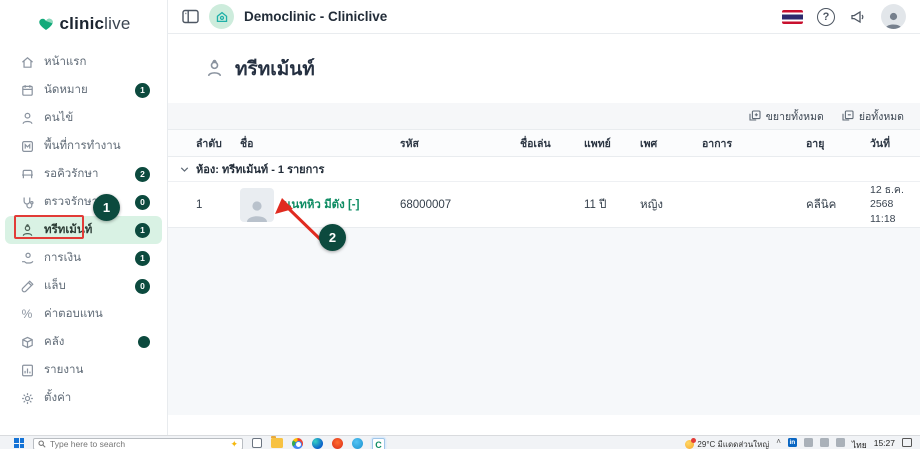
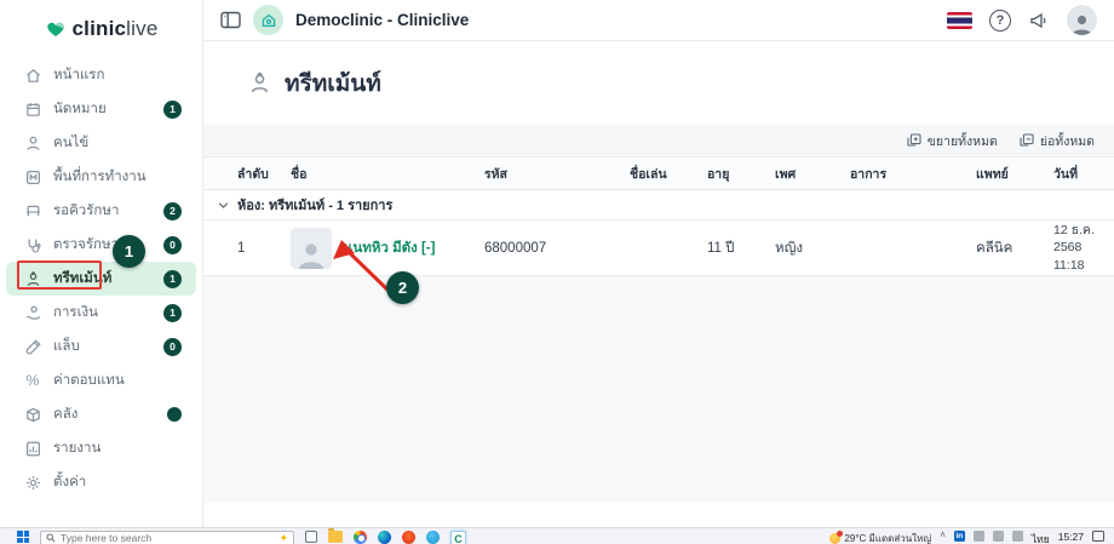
  cliniclive
  หน้าแรก
  นัดหมาย
  1
  คนไข้
  พื้นที่การทำงาน
  รอคิวรักษา
  2
  ตรวจรักษ
  0
  ทรีทเม้นท์
  1
  การเงิน
  1
  แล็บ
  0
  %
  ค่าตอบแทน
  คลัง
  รายงาน
  ตั้งค่า
  Democlinic - Cliniclive
  ?
  ทรีทเม้นท์
  ขยายทั้งหมด
  ย่อทั้งหมด
  ลำดับ
  ชื่อ
  รหัส
  ชื่อเล่น
- แพทย์
+ อายุ
  เพศ
  อาการ
- อายุ
+ แพทย์
  วันที่
  ห้อง: ทรีทเม้นท์ - 1 รายการ
  1
  นทหิว มีตัง [-]
  68000007
  11 ปี
  หญิง
  คลีนิค
  12 ธ.ค. 2568
  11:18
  Type here to search
  ✦
  C
  29°C มีแดดส่วนใหญ่
  ˄
  ไทย
  15:27
  1
  2
